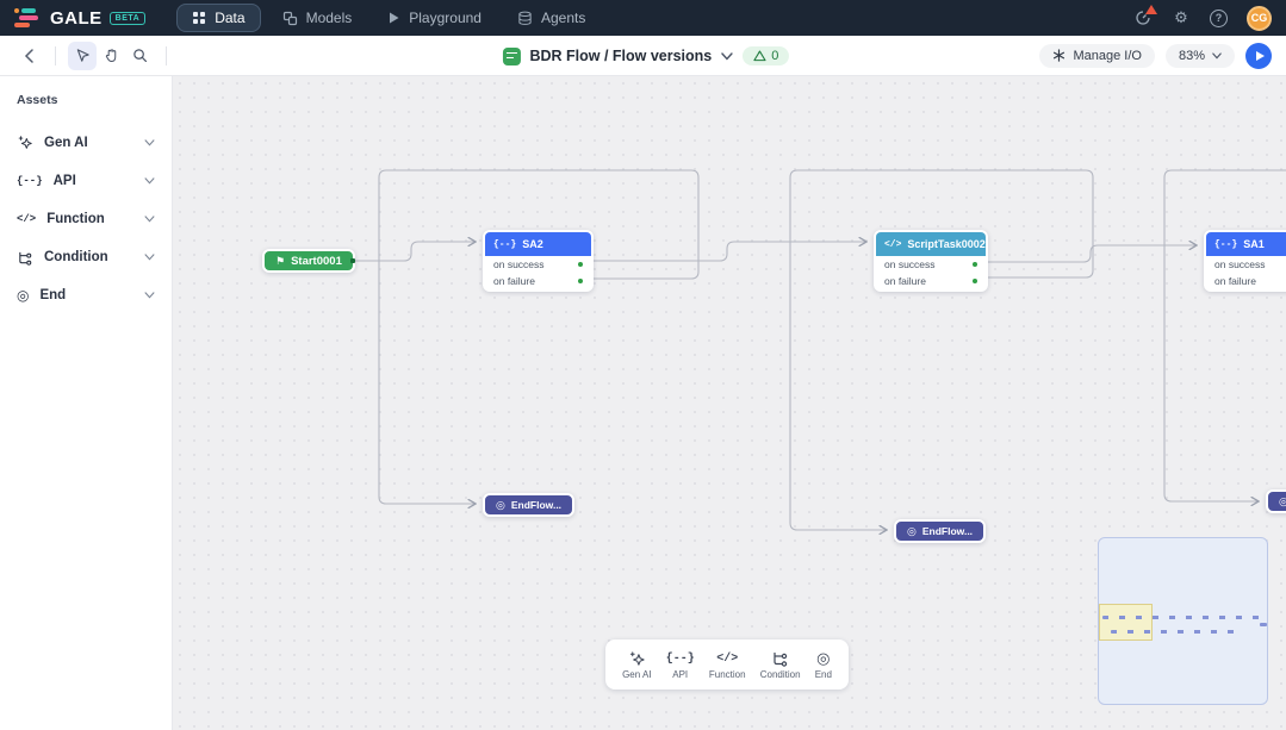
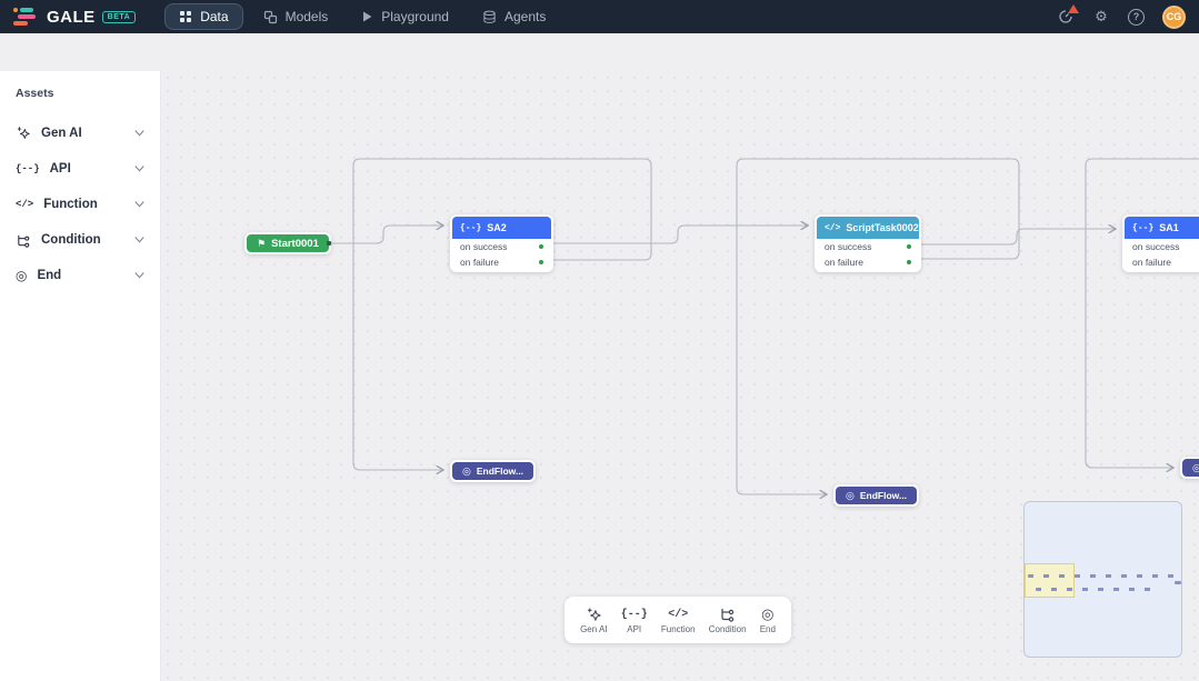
  GALE
  Data
  Models
  Playground
  Agents
  ⚙
  ?
  CG
- BDR Flow / Flow versions
- 0
- Manage I/O
- 83%
  Assets
  Gen AI
  {--}
  API
  </>
  Function
  Condition
  ◎
  End
  ⚑
  Start0001
  {--}
  SA2
  on success
  on failure
  </>
  ScriptTask0002
  on success
  on failure
  {--}
  SA1
  on success
  on failure
  ◎
  EndFlow...
  ◎
  EndFlow...
  ◎
  Gen AI
  {--}
  API
  </>
  Function
  Condition
  ◎
  End
